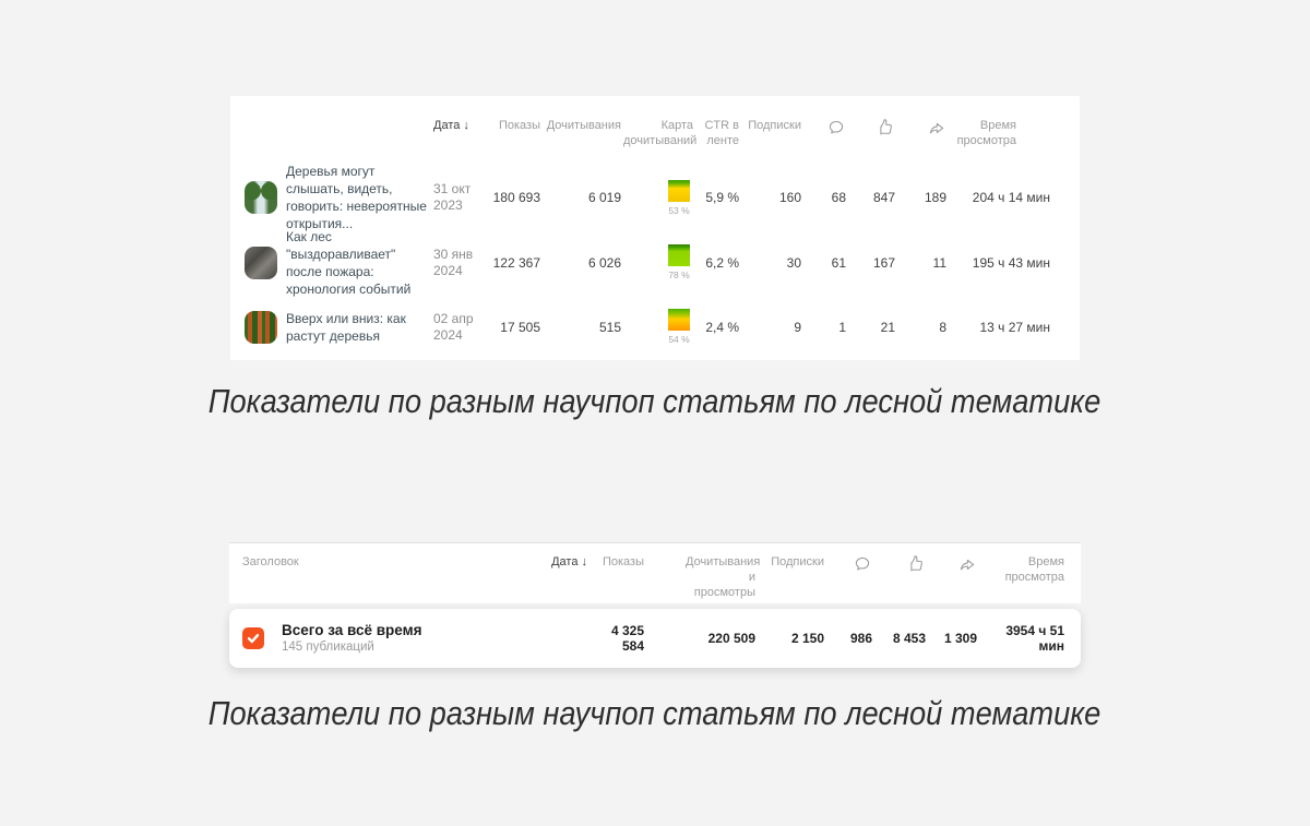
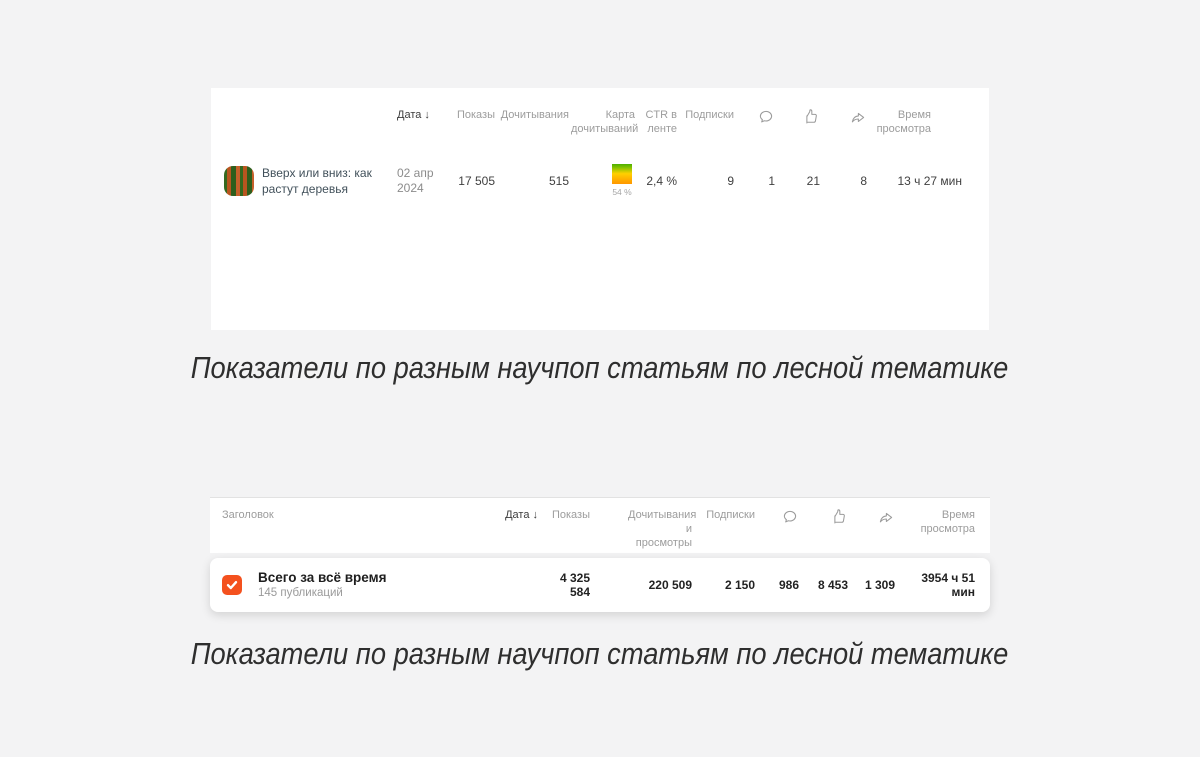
  Дата ↓
  Показы
  Дочитывания
  Карта дочитывани
  CTR в ленте
  Подписки
  Время просмотра
- Деревья могут слышать, видеть, говорить: невероятные открытия...
- 31 окт 2023
- 180 693
- 6 019
- 53 %
- 5,9 %
- 160
- 68
- 847
- 189
- 204 ч 14 мин
- Как лес "выздоравливает" после пожара: хронология событий
- 30 янв 2024
- 122 367
- 6 026
- 78 %
- 6,2 %
- 30
- 61
- 167
- 11
- 195 ч 43 мин
  Вверх или вниз: как растут деревья
  02 апр 2024
  17 505
  515
  54 %
  2,4 %
  9
  1
  21
  8
  13 ч 27 мин
  Показатели по разным научпоп статьям по лесной тематике
  Заголовок
  Дата ↓
  Показы
  Дочитывани и просмотры
  Подписки
  Время просмотра
  Всего за всё время
  145 публикаций
  4 325 584
  220 509
  2 150
  986
  8 453
  1 309
  3954 ч 51 мин
  Показатели по разным научпоп статьям по лесной тематике
